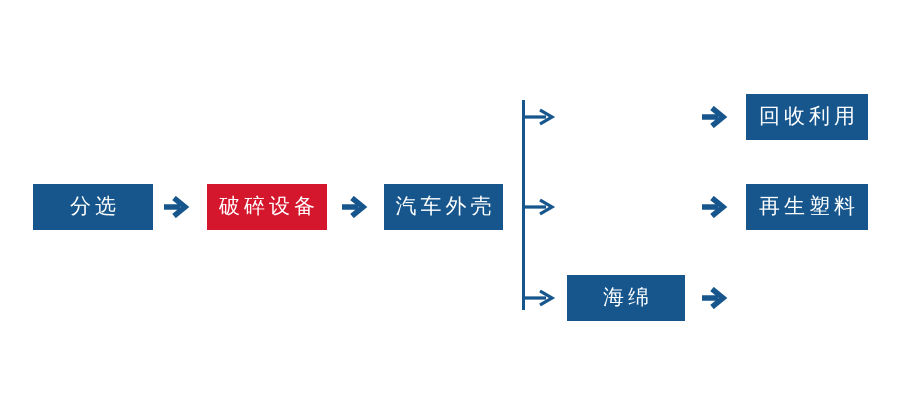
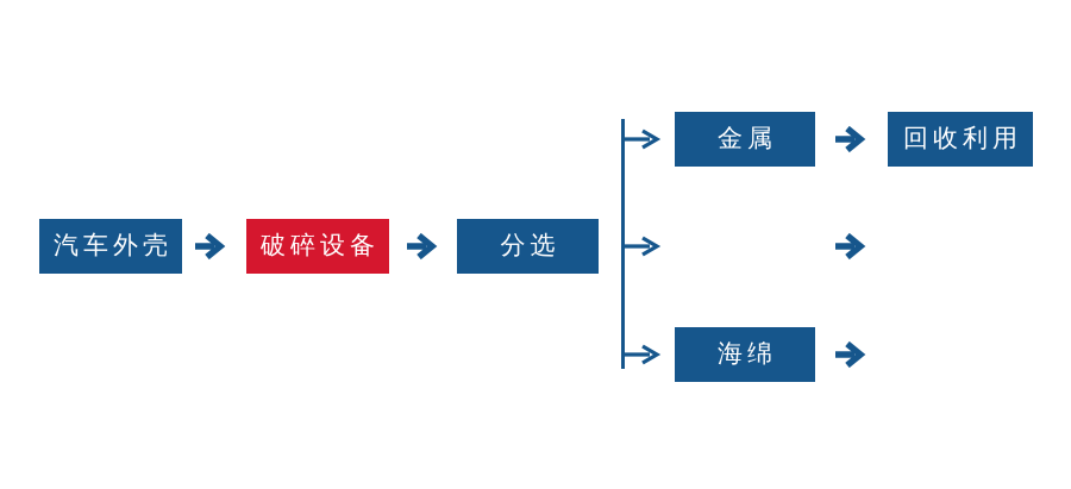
- 分选
+ 汽车外壳
  破碎设备
- 汽车外壳
+ 分选
+ 金属
  回收利用
- 再生塑料
  海绵
